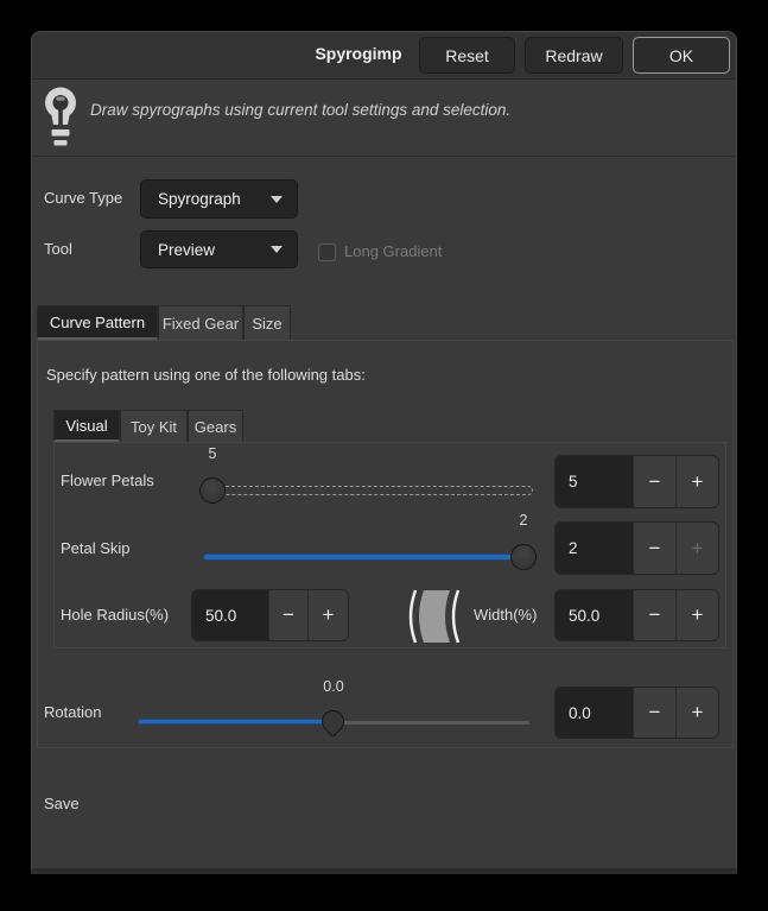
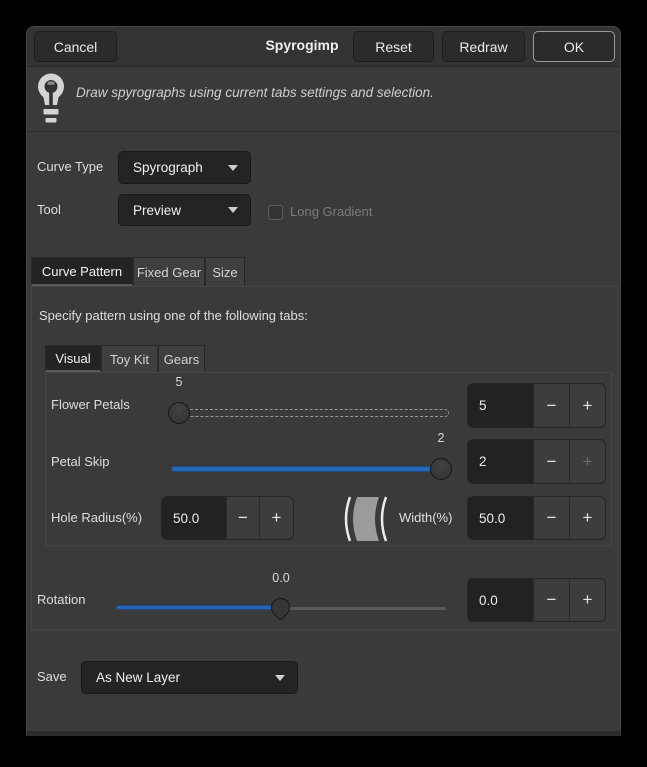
+ Cancel
  Spyrogimp
  Reset
  Redraw
  OK
- Draw spyrographs using current tool settings and selection.
+ Draw spyrographs using current tabs settings and selection.
  Curve Type
  Spyrograph
  Tool
  Preview
  Long Gradient
  Curve Pattern
  Fixed Gear
  Size
  Specify pattern using one of the following tabs:
  Visual
  Toy Kit
  Gears
  Flower Petals
  5
  5
  −
  +
  Petal Skip
  2
  2
  −
  +
  Hole Radius(%)
  50.0
  −
  +
  Width(%)
  50.0
  −
  +
  Rotation
  0.0
  0.0
  −
  +
  Save
+ As New Layer
